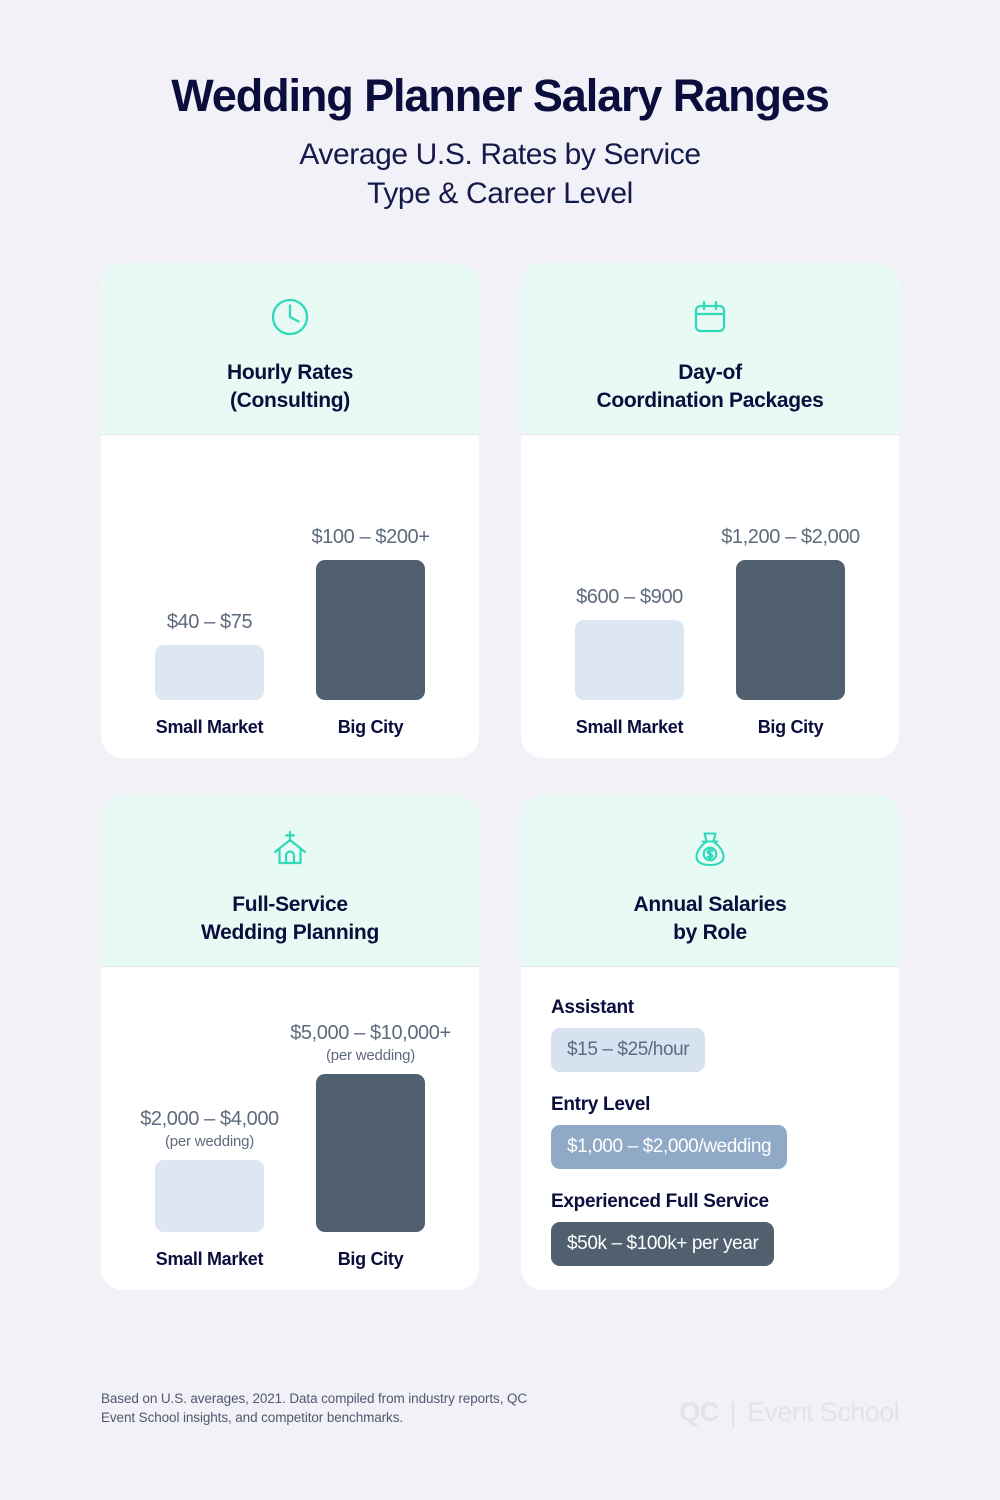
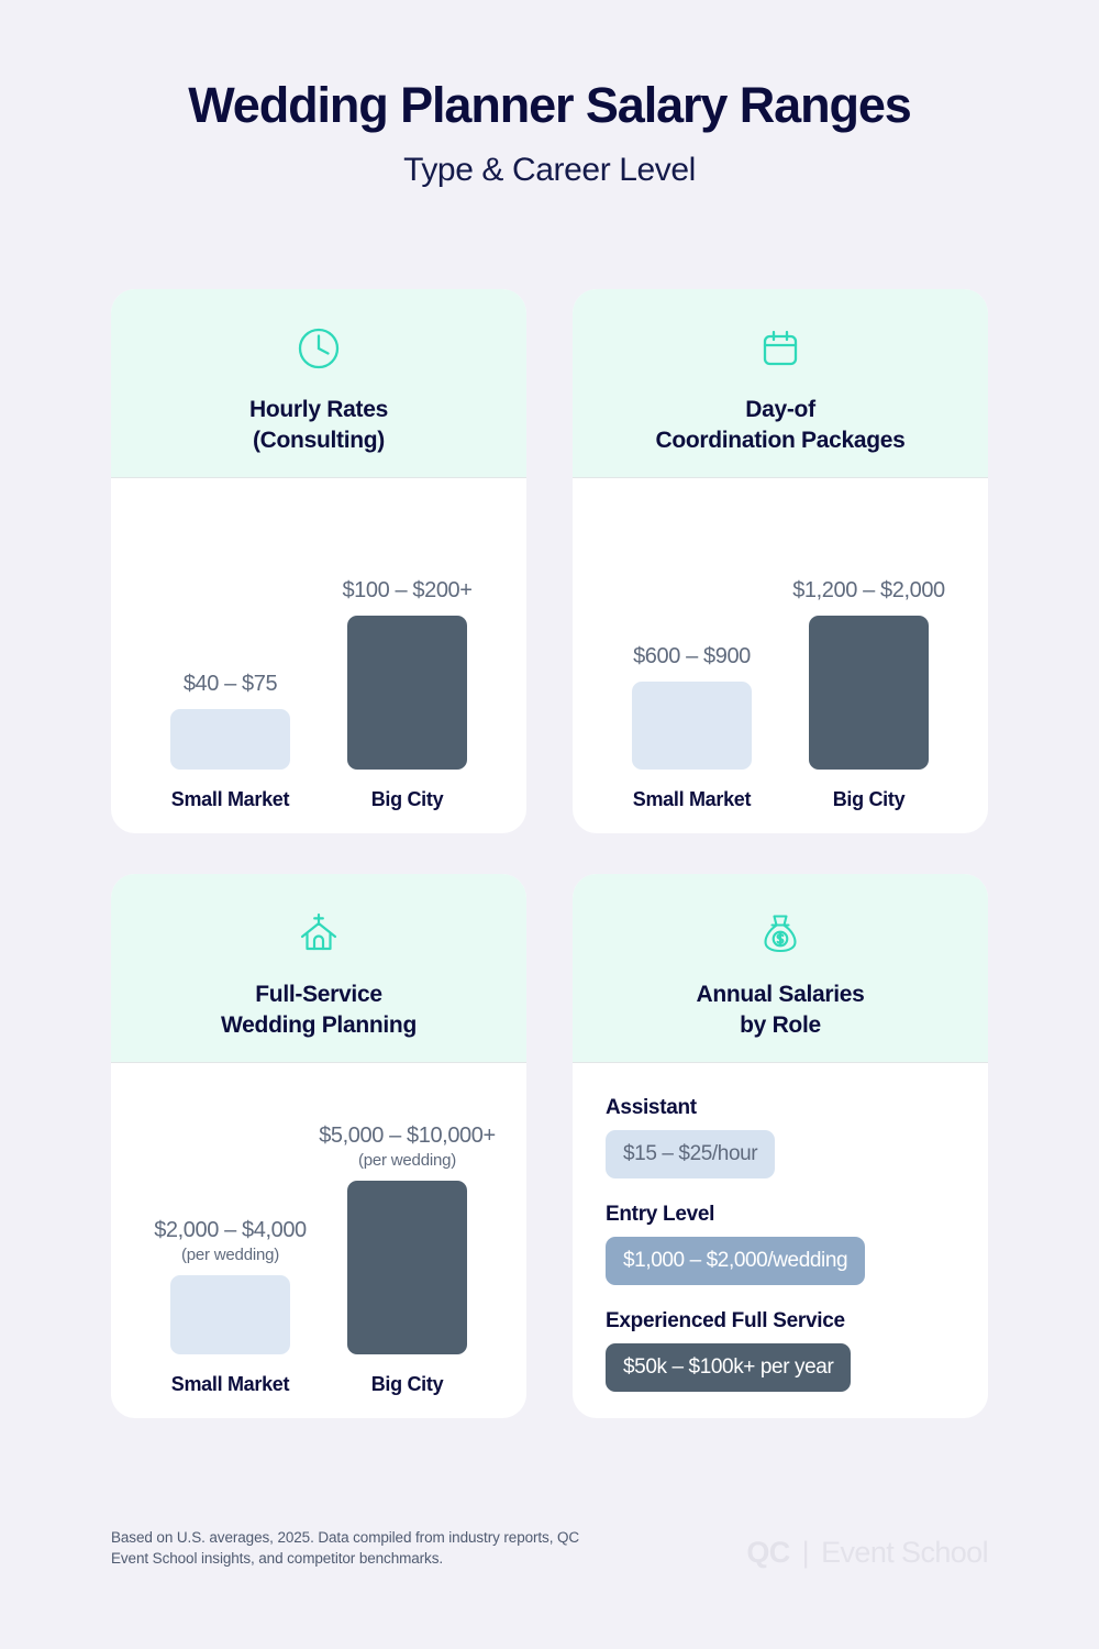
  Wedding Planner Salary Ranges
- Average U.S. Rates by Service
  Type & Career Level
  Hourly Rates
  (Consulting)
  $40 – $75
  $100 – $200+
  Small Market
  Big City
  Day-of
  Coordination Packages
  $600 – $900
  $1,200 – $2,000
  Small Market
  Big City
  Full-Service
  Wedding Planning
  $2,000 – $4,000
  (per wedding)
  $5,000 – $10,000+
  (per wedding)
  Small Market
  Big City
  Annual Salaries
  by Role
  Assistant
  $15 – $25/hour
  Entry Level
  $1,000 – $2,000/wedding
  Experienced Full Service
  $50k – $100k+ per year
- Based on U.S. averages, 2021. Data compiled from industry reports, QC
+ Based on U.S. averages, 2025. Data compiled from industry reports, QC
  Event School insights, and competitor benchmarks.
